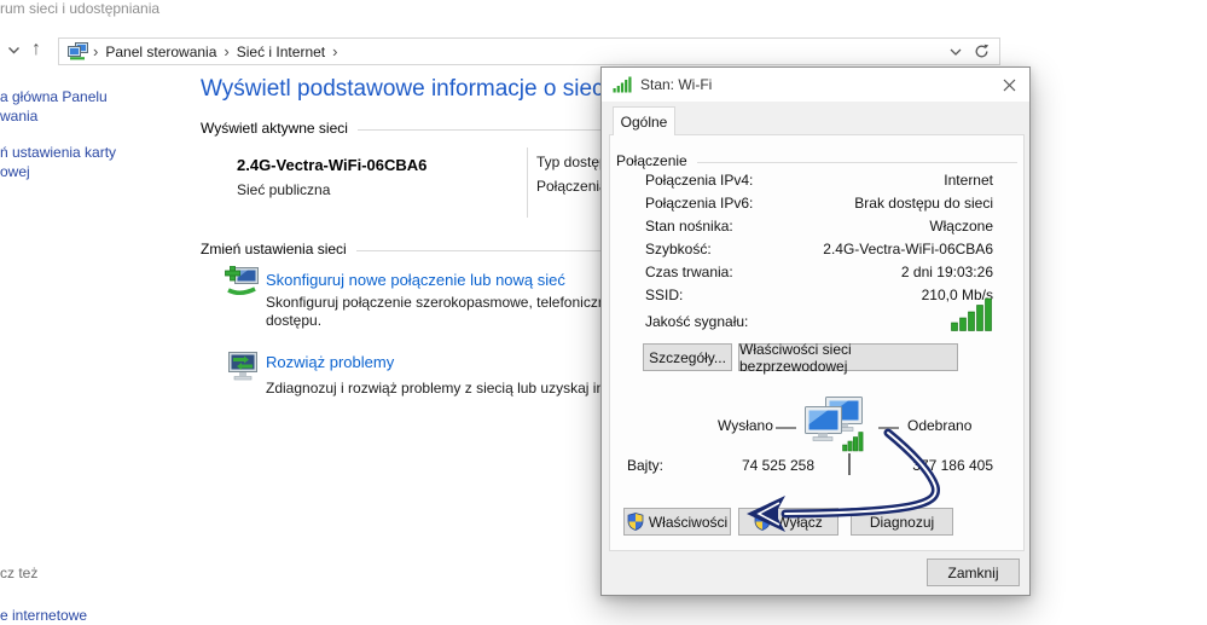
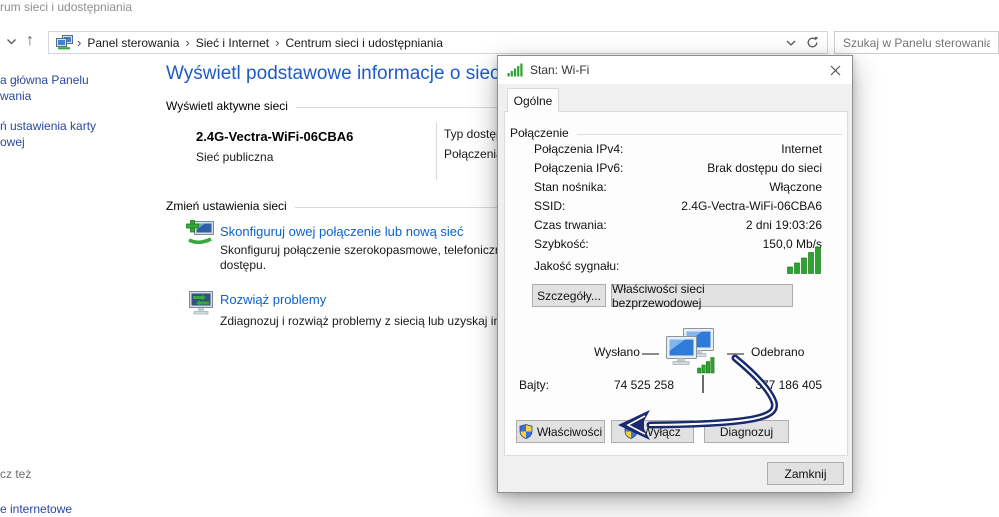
  rum sieci i udostępniania
  ↑
  ›
  Panel sterowania
  ›
  Sieć i Internet
  ›
+ Centrum sieci i udostępniania
+ Szukaj w Panelu sterowania
  a główna Panelu
  wania
  ń ustawienia karty
  owej
  cz też
  e internetowe
  Wyświetl aktywne sieci
  2.4G-Vectra-WiFi-06CBA6
  Sieć publiczna
  Typ dostę
  Połączeni
  Zmień ustawienia sieci
- Skonfiguruj nowe połączenie lub nową sieć
+ Skonfiguruj owej połączenie lub nową sieć
  dostępu.
  Rozwiąż problemy
  Stan: Wi-Fi
  Ogólne
  Połączenie
  Połączenia IPv4:
  Internet
  Połączenia IPv6:
  Brak dostępu do sieci
  Stan nośnika:
  Włączone
- Szybkość:
+ SSID:
  2.4G-Vectra-WiFi-06CBA6
  Czas trwania:
  2 dni 19:03:26
- SSID:
+ Szybkość:
- 210,0 Mb/s
+ 150,0 Mb/s
  Jakość sygnału:
  Szczegóły...
  Właściwości sieci bezprzewodowej
  Wysłano
  Odebrano
  Bajty:
  74 525 258
  37 186 405
  Właściwości
  Wyłącz
  Diagnozuj
  Zamknij
